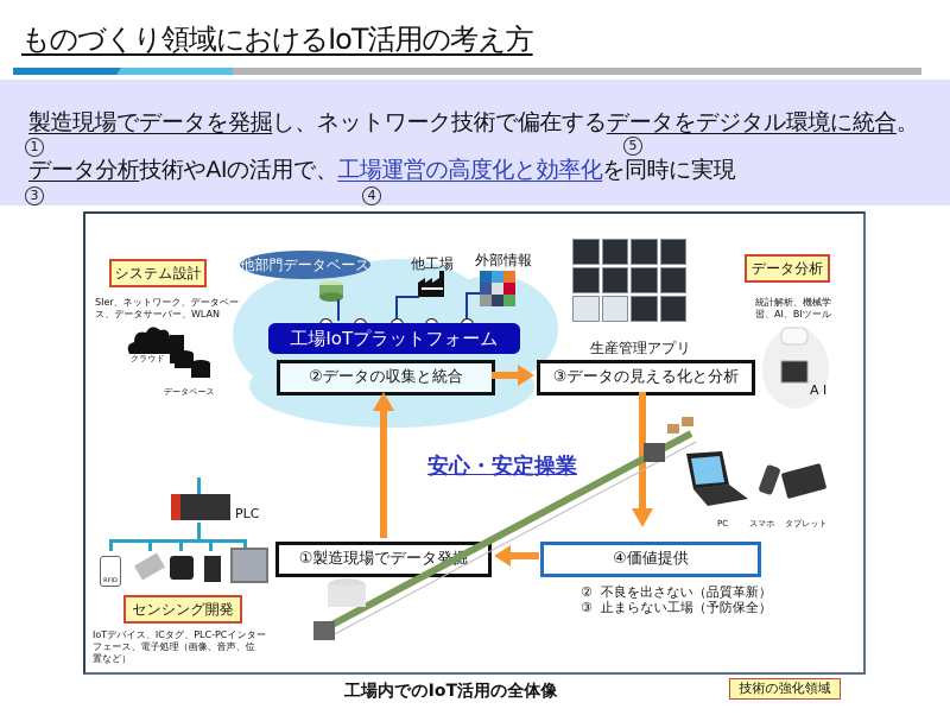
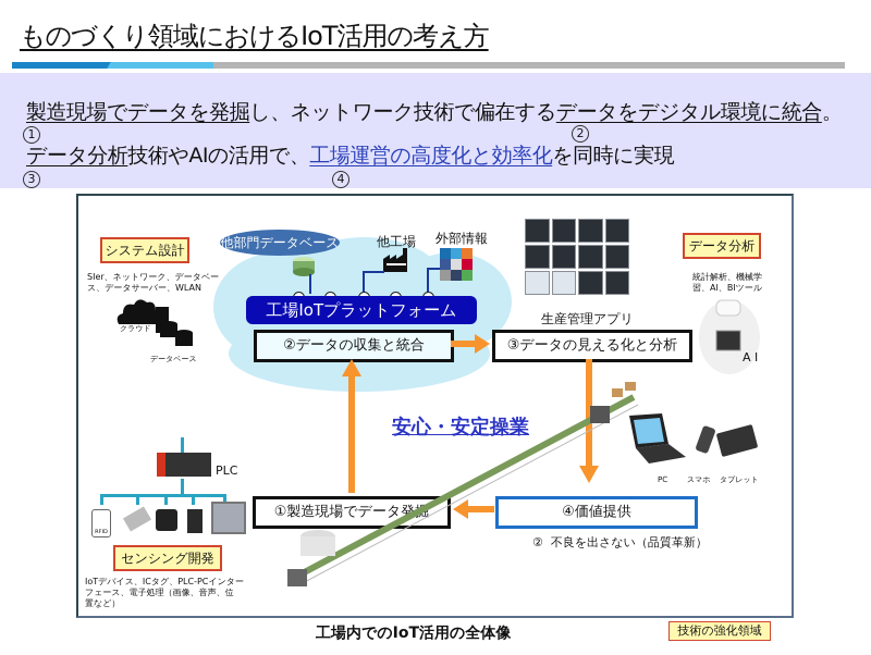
  ものづくり領域におけるIoT活用の考え方
  製造現場でデータを発掘し、ネットワーク技術で偏在するデータをデジタル環境に統合。
  1
- 5
+ 2
  データ分析技術やAIの活用で、工場運営の高度化と効率化を同時に実現
  3
  4
  システム設計
  SIer、ネットワーク、データベー
  ス、データサーバー、WLAN
  クラウド
  データベース
  他部門データベース
  他工場
  外部情報
  工場IoTプラットフォーム
  ②データの収集と統合
  ③データの見える化と分析
  ①製造現場でデータ発
  ④価値提供
  安心・安定操業
  生産管理アプリ
  データ分析
  統計解析、機械学
  習、AI、BIツール
  A I
  PC
  スマホ
  タブレット
  PLC
  センシング開発
  IoTデバイス、ICタグ、PLC-PCインター
  フェース、電子処理（画像、音声、位
  置など）
  ② 不良を出さない（品質革新）
- ③ 止まらない工場（予防保全）
  工場内でのIoT活用の全体像
  技術の強化領域
